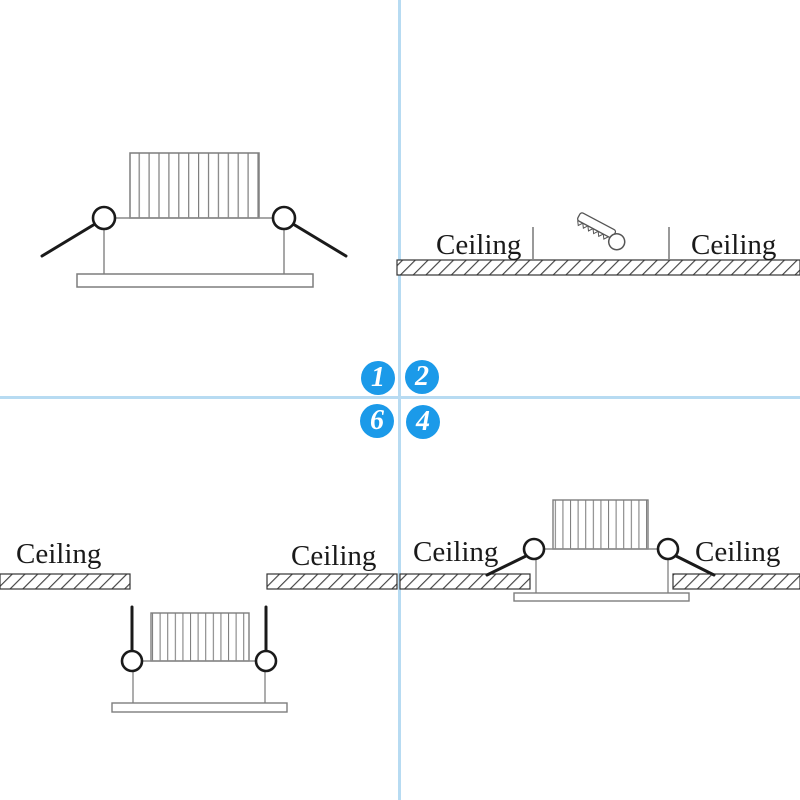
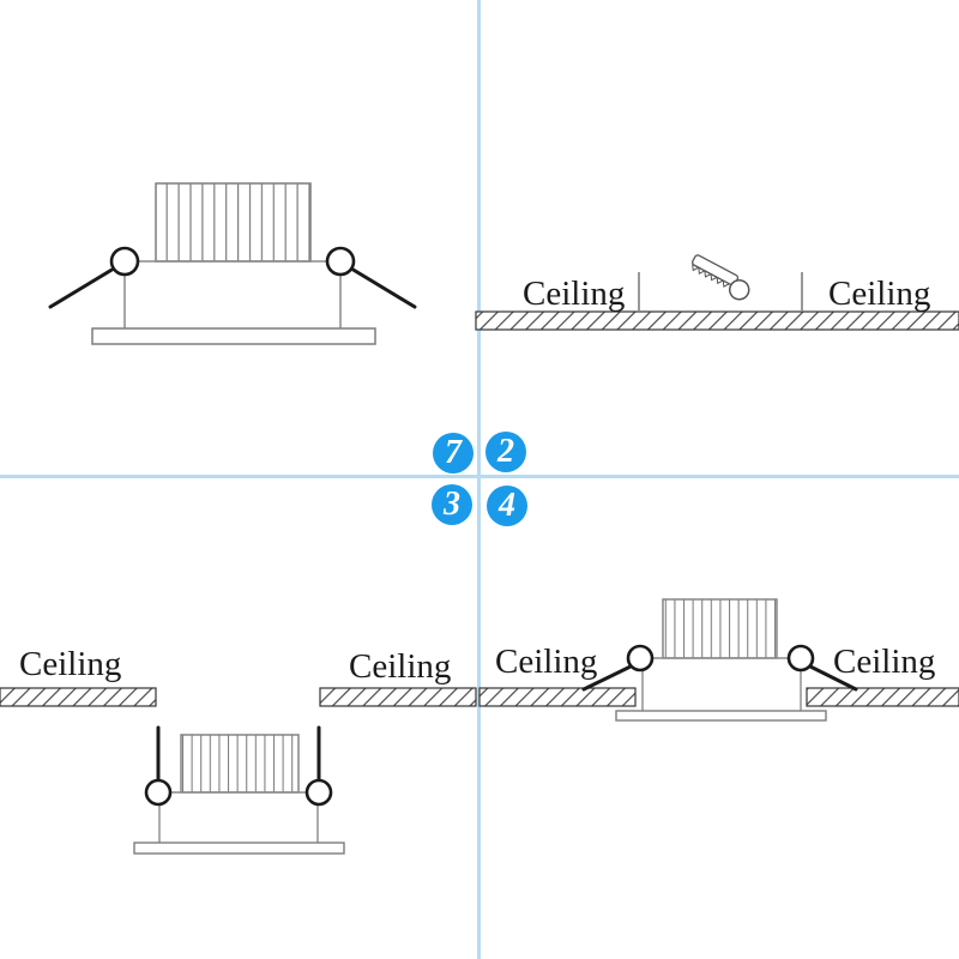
  Ceiling
  Ceiling
  Ceiling
  Ceiling
  Ceiling
  Ceiling
- 1
+ 7
  2
- 6
+ 3
  4
